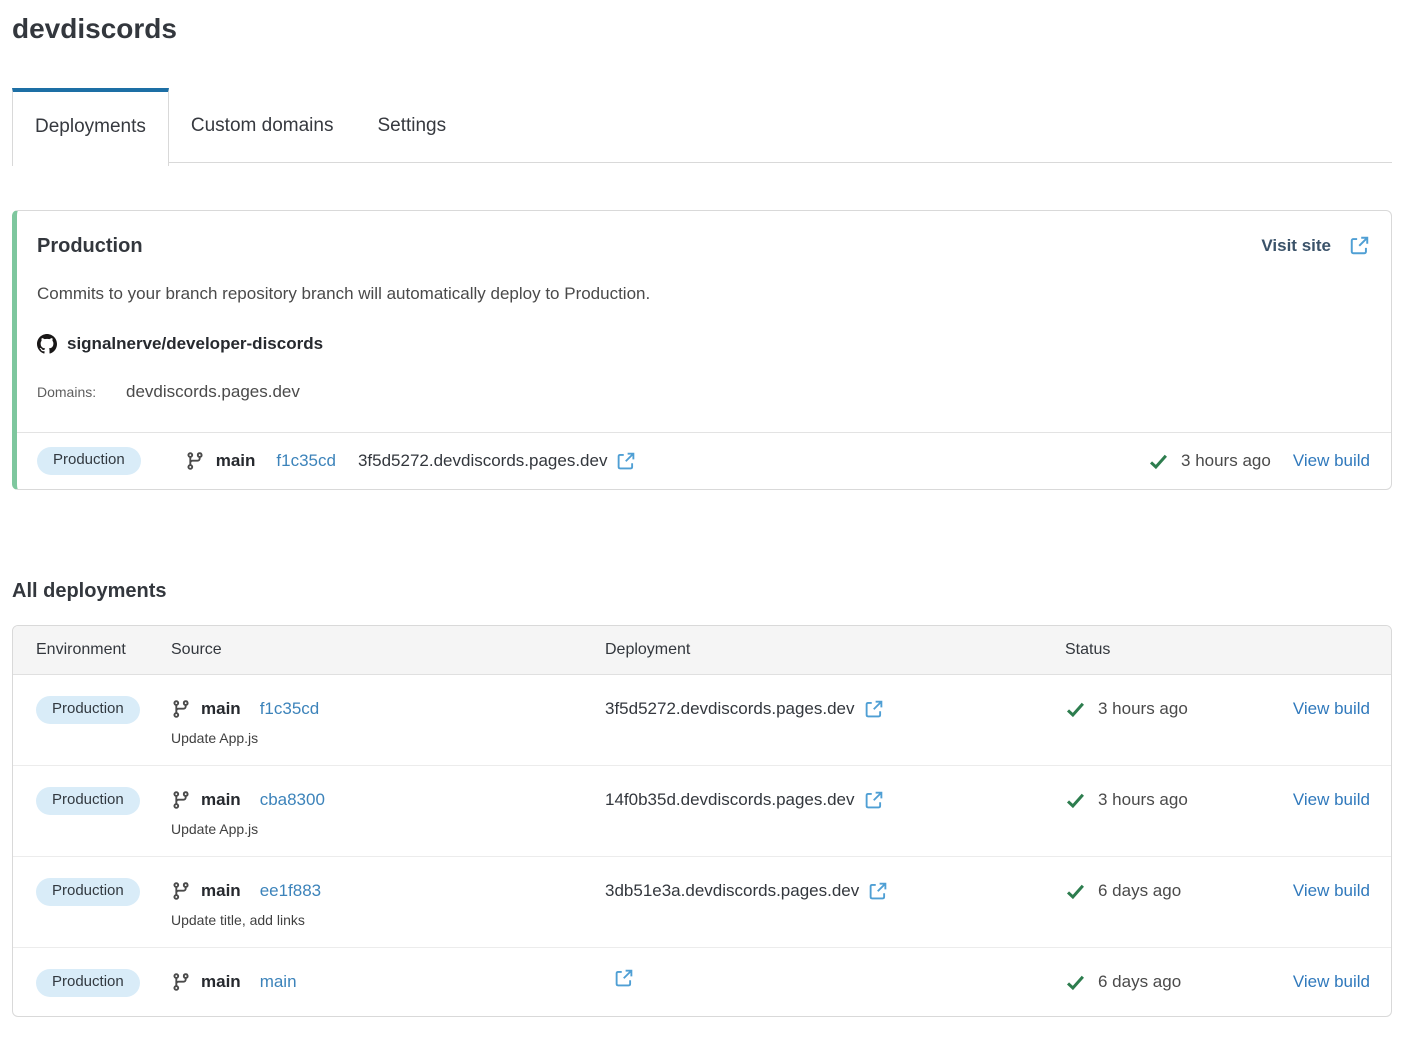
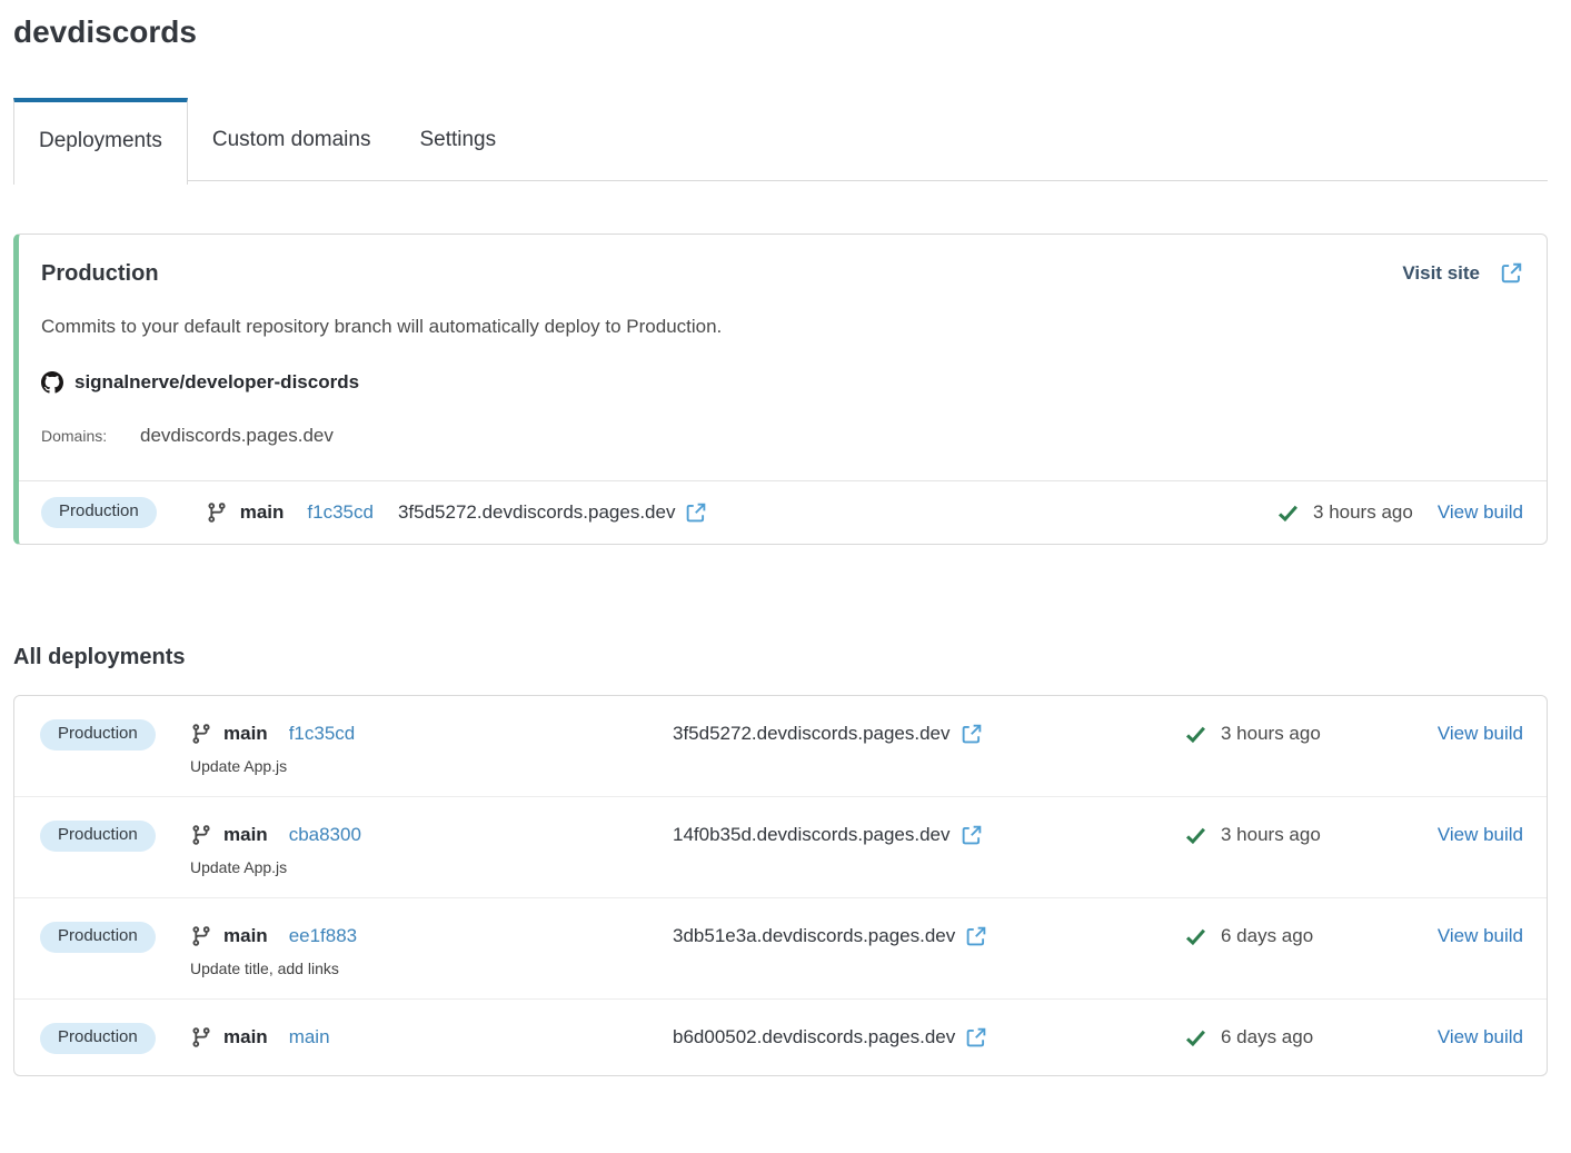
  devdiscords
  Deployments
  Custom domains
  Settings
  Production
  Visit site
- Commits to your branch repository branch will automatically deploy to Production.
+ Commits to your default repository branch will automatically deploy to Production.
  signalnerve/developer-discords
  Domains:
  devdiscords.pages.dev
  Production
  main
  f1c35cd
  3f5d5272.devdiscords.pages.dev
  3 hours ago
  View build
  All deployments
- Environment
- Source
- Deployment
- Status
  Production
  main
  f1c35cd
  Update App.js
  3f5d5272.devdiscords.pages.dev
  3 hours ago
  View build
  Production
  main
  cba8300
  Update App.js
  14f0b35d.devdiscords.pages.dev
  3 hours ago
  View build
  Production
  main
  ee1f883
  Update title, add links
  3db51e3a.devdiscords.pages.dev
  6 days ago
  View build
  Production
  main
  main
+ b6d00502.devdiscords.pages.dev
  6 days ago
  View build
